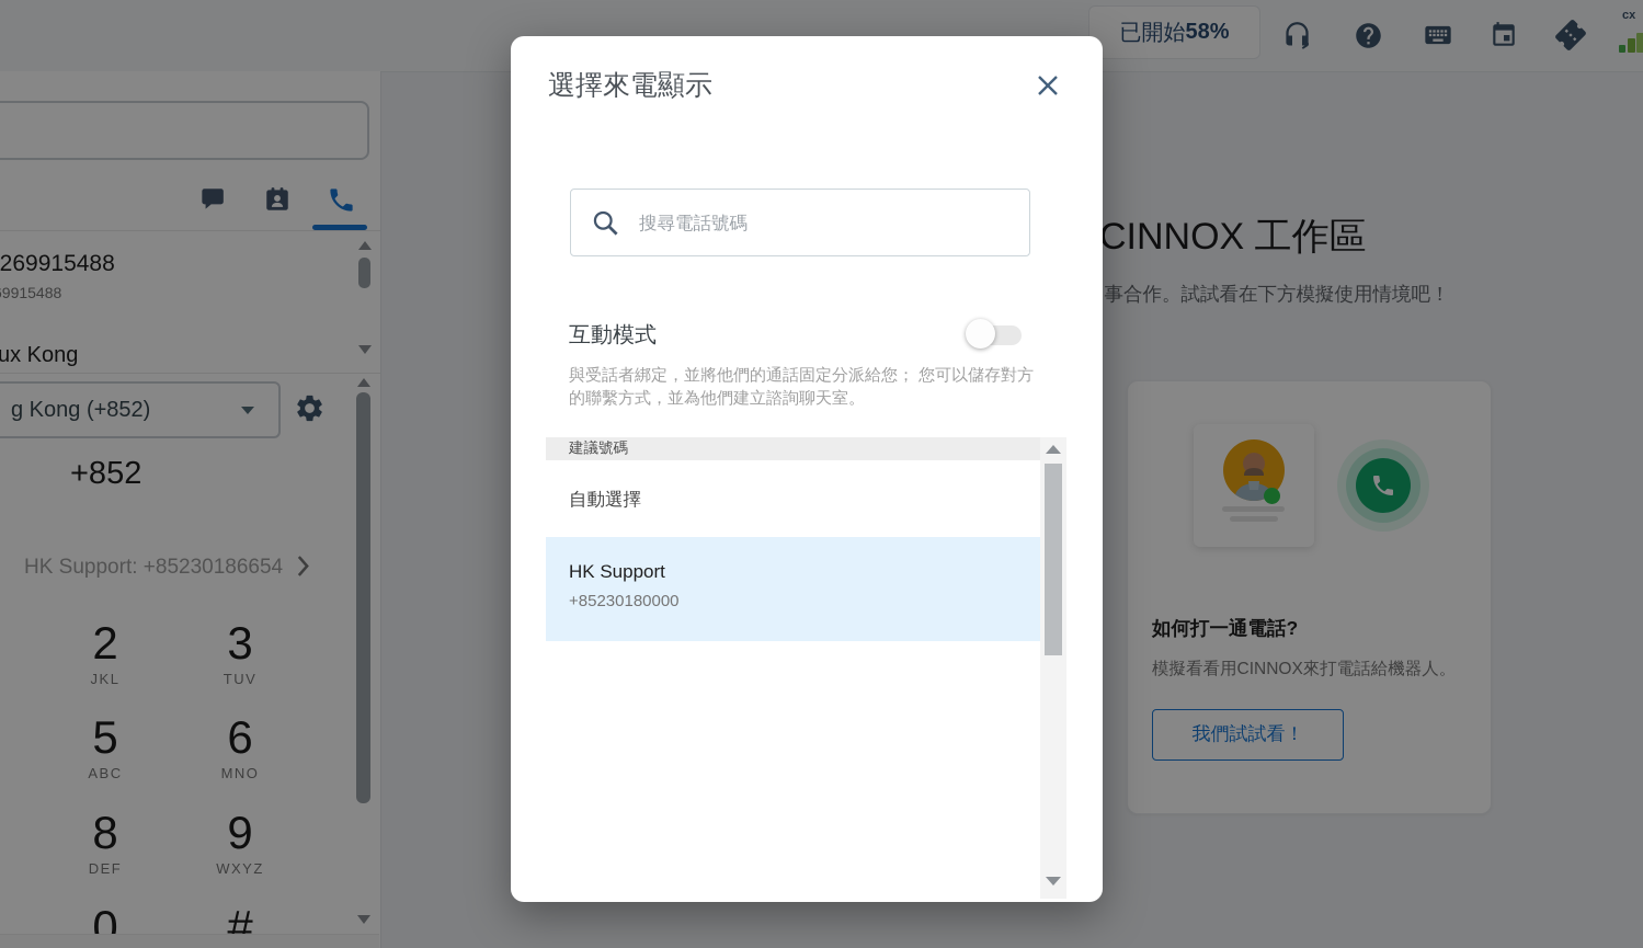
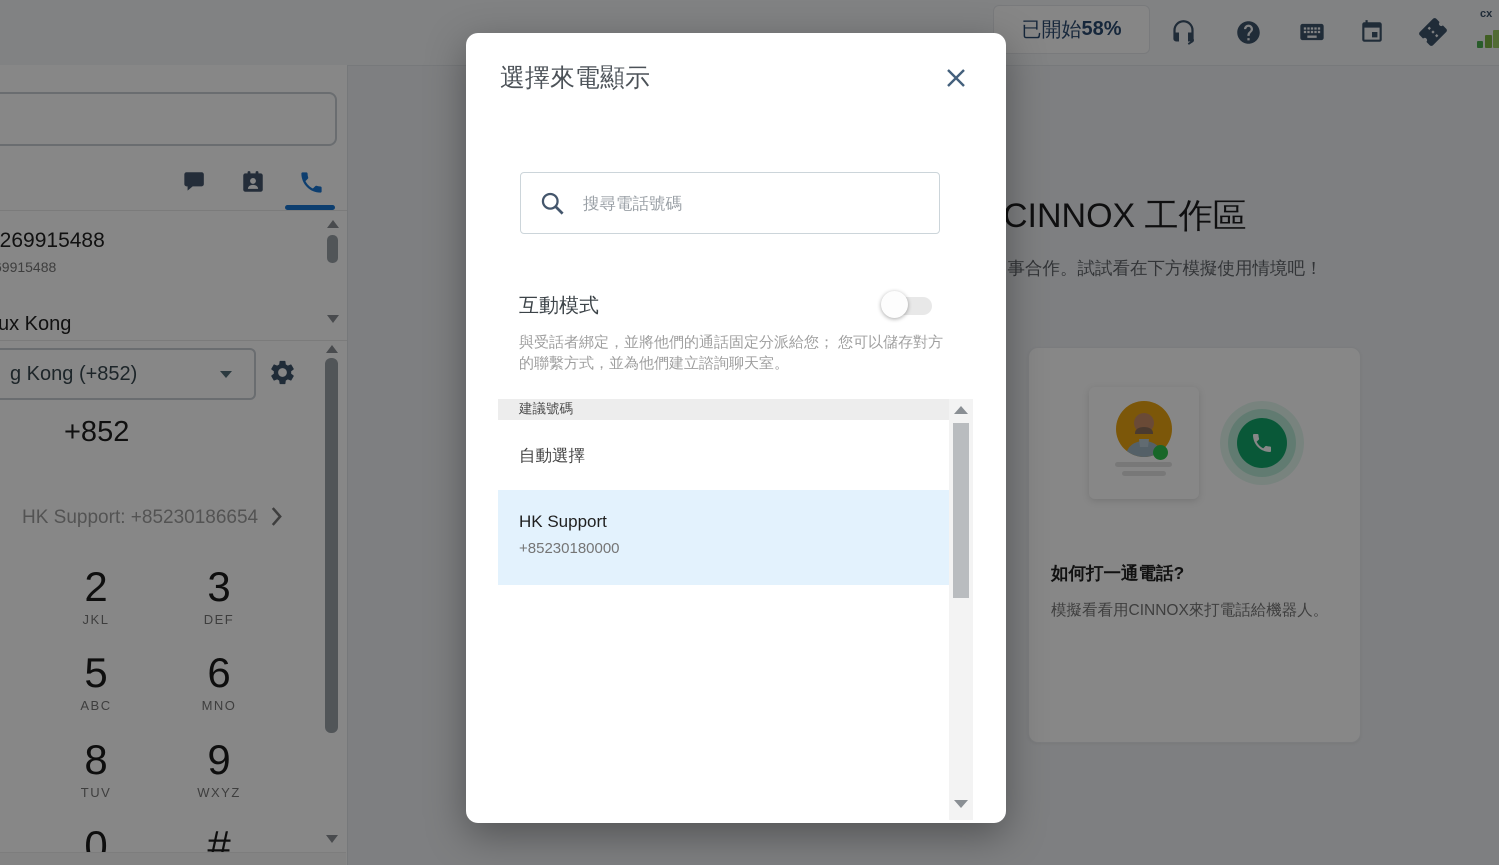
  已開始
  58%
  cx
  269915488
  9915488
  ux Kong
  g Kong (+852)
  +852
  HK Support: +85230186654
  2
  JKL
  3
- TUV
+ DEF
  5
  ABC
  6
  MNO
  8
- DEF
+ TUV
  9
  WXYZ
  0
  #
  CINNOX 工作區
  事合作。試試看在下方模擬使用情境吧！
  如何打一通電話?
  模擬看看用CINNOX來打電話給機器人。
- 我們試試看！
  選擇來電顯示
  搜尋電話號碼
  互動模式
  與受話者綁定，並將他們的通話固定分派給您； 您可以儲存對方的聯繫方式，並為他們建立諮詢聊天室。
  建議號碼
  自動選擇
  HK Support
  +85230180000
